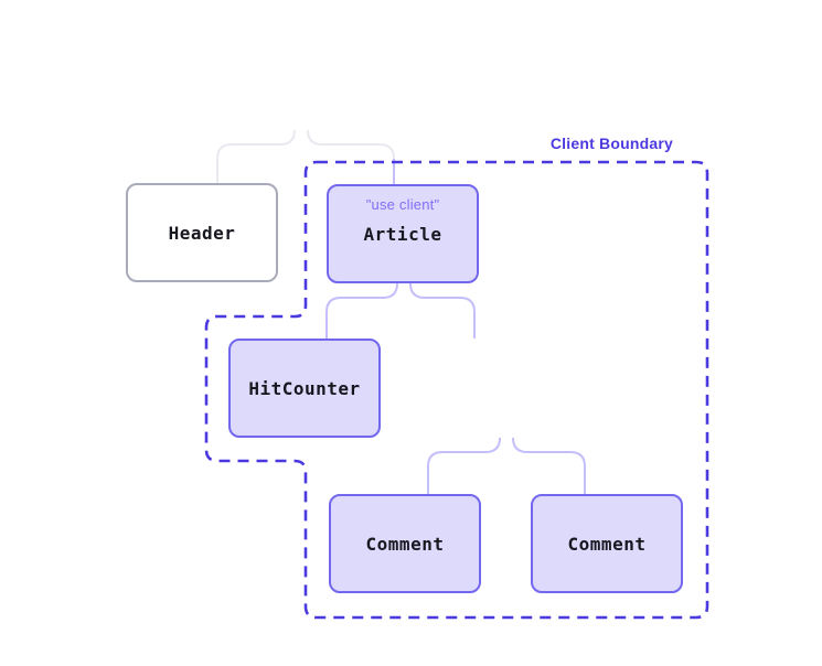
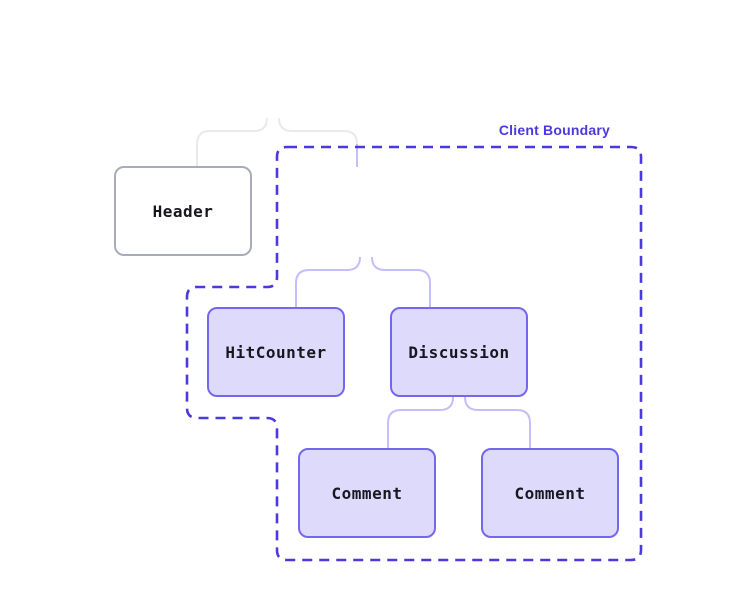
  Header
- "use client"
- Article
  HitCounter
+ Discussion
  Comment
  Comment
  Client Boundary
